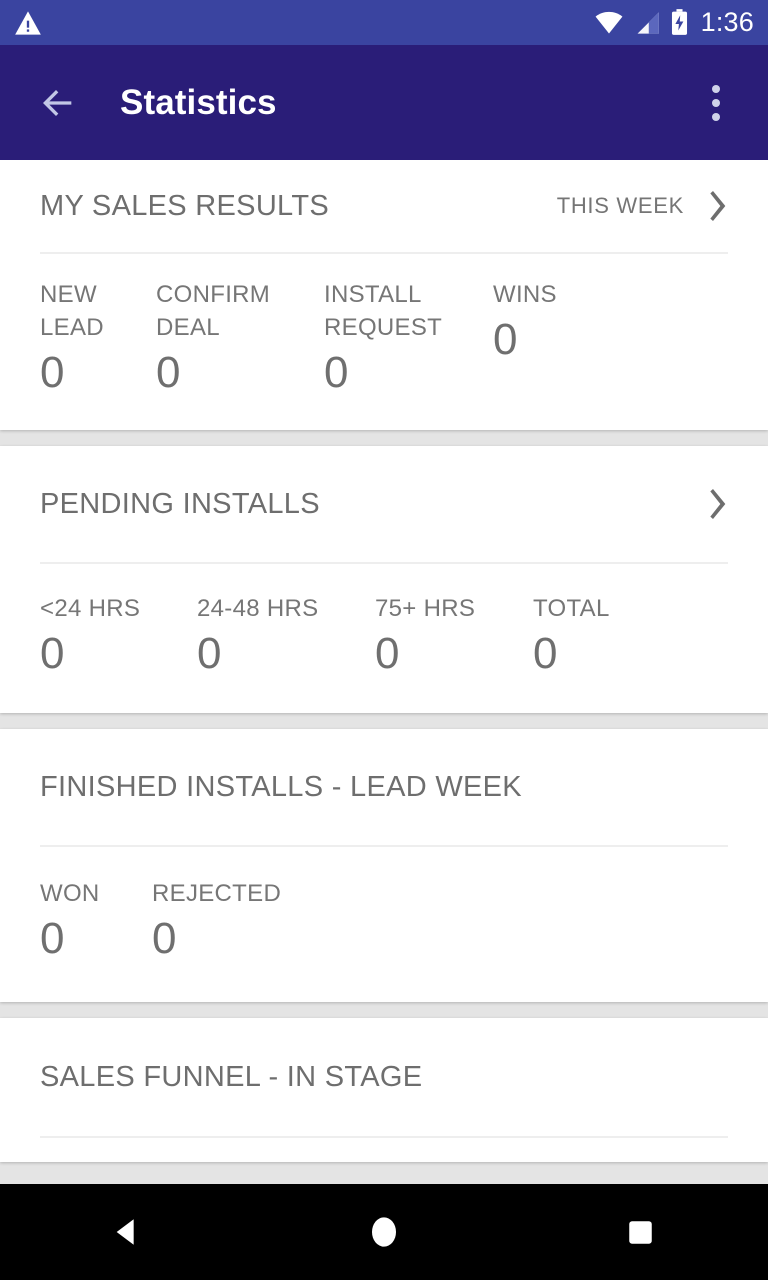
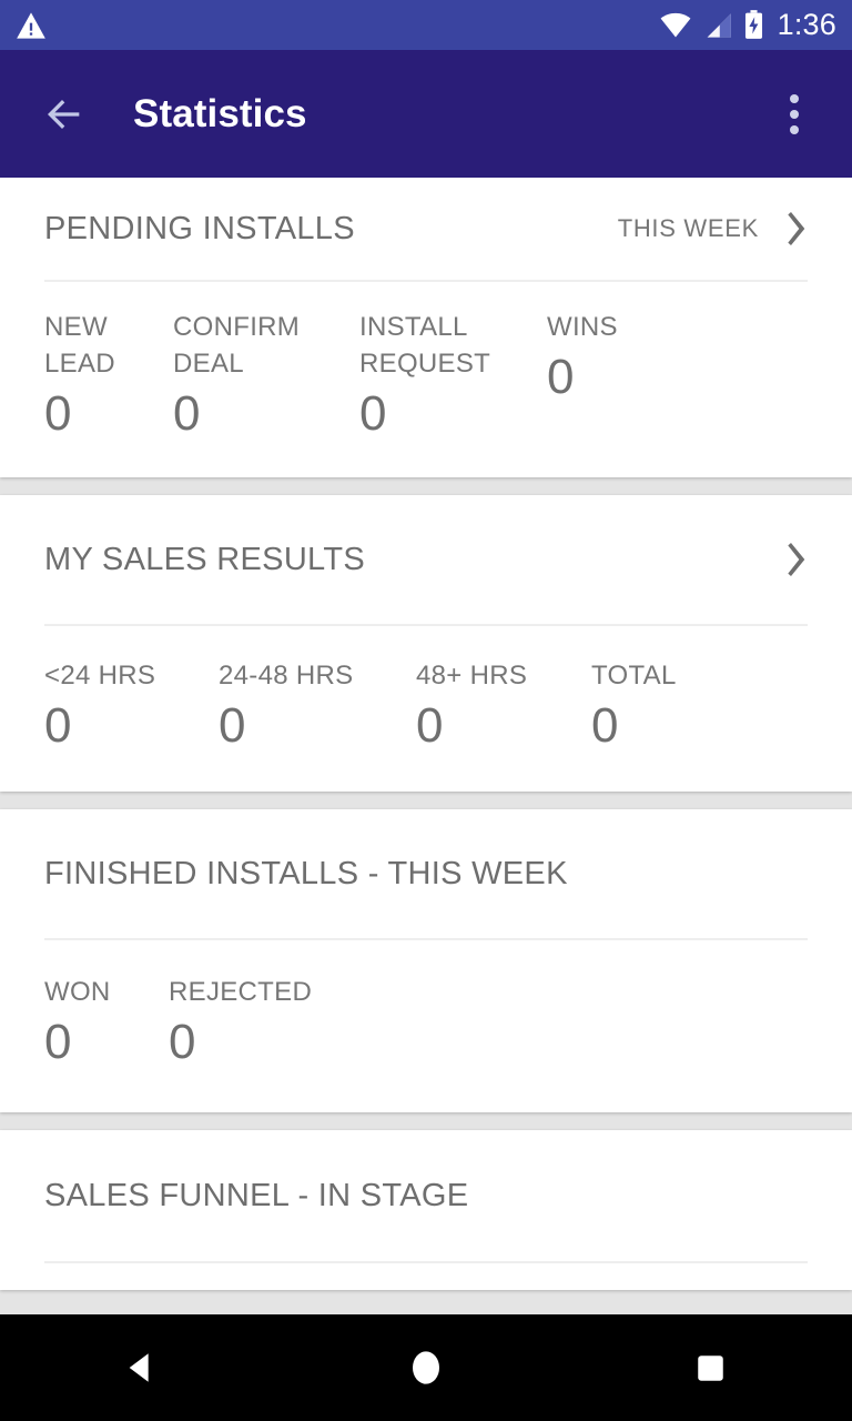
  1:36
  Statistics
- MY SALES RESULTS
+ PENDING INSTALLS
  THIS WEEK
  NEW
  LEAD
  0
  CONFIRM
  DEAL
  0
  INSTALL
  REQUEST
  0
  WINS
  0
- PENDING INSTALLS
+ MY SALES RESULTS
  <24 HRS
  0
  24-48 HRS
  0
- 75+ HRS
+ 48+ HRS
  0
  TOTAL
  0
- FINISHED INSTALLS - LEAD WEEK
+ FINISHED INSTALLS - THIS WEEK
  WON
  0
  REJECTED
  0
  SALES FUNNEL - IN STAGE
